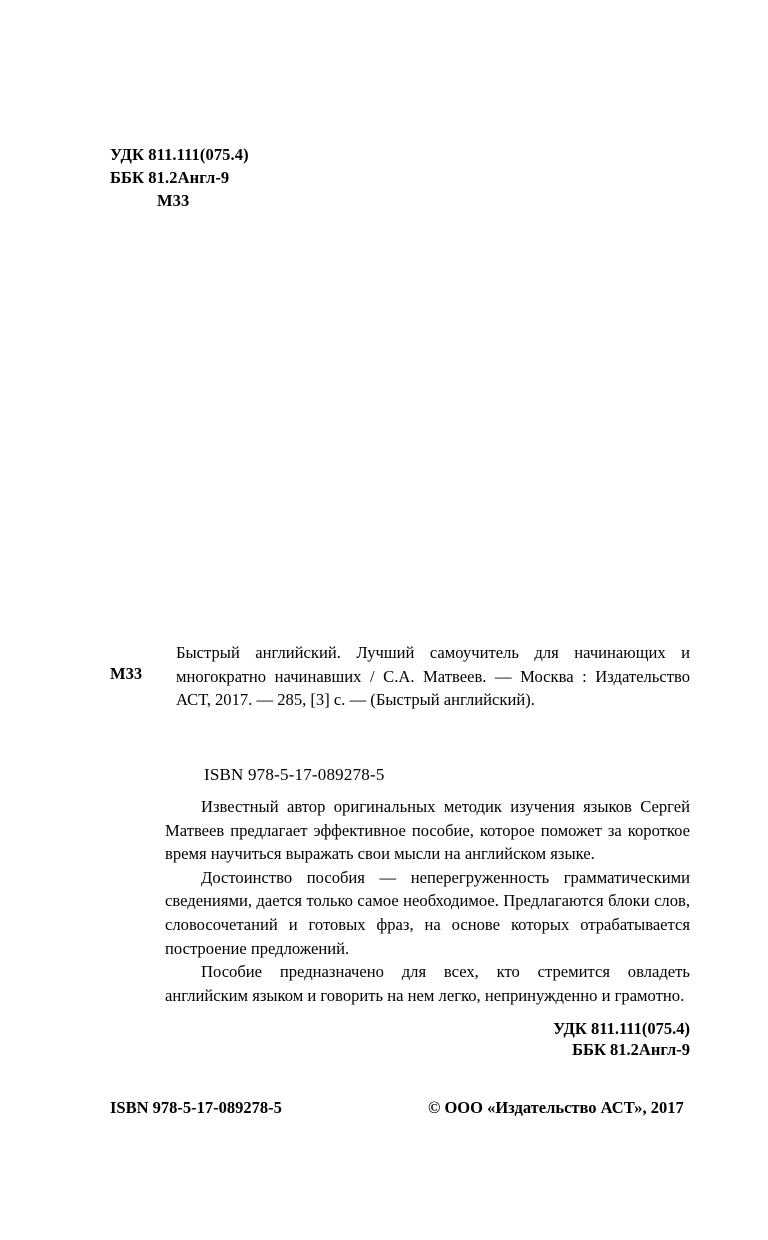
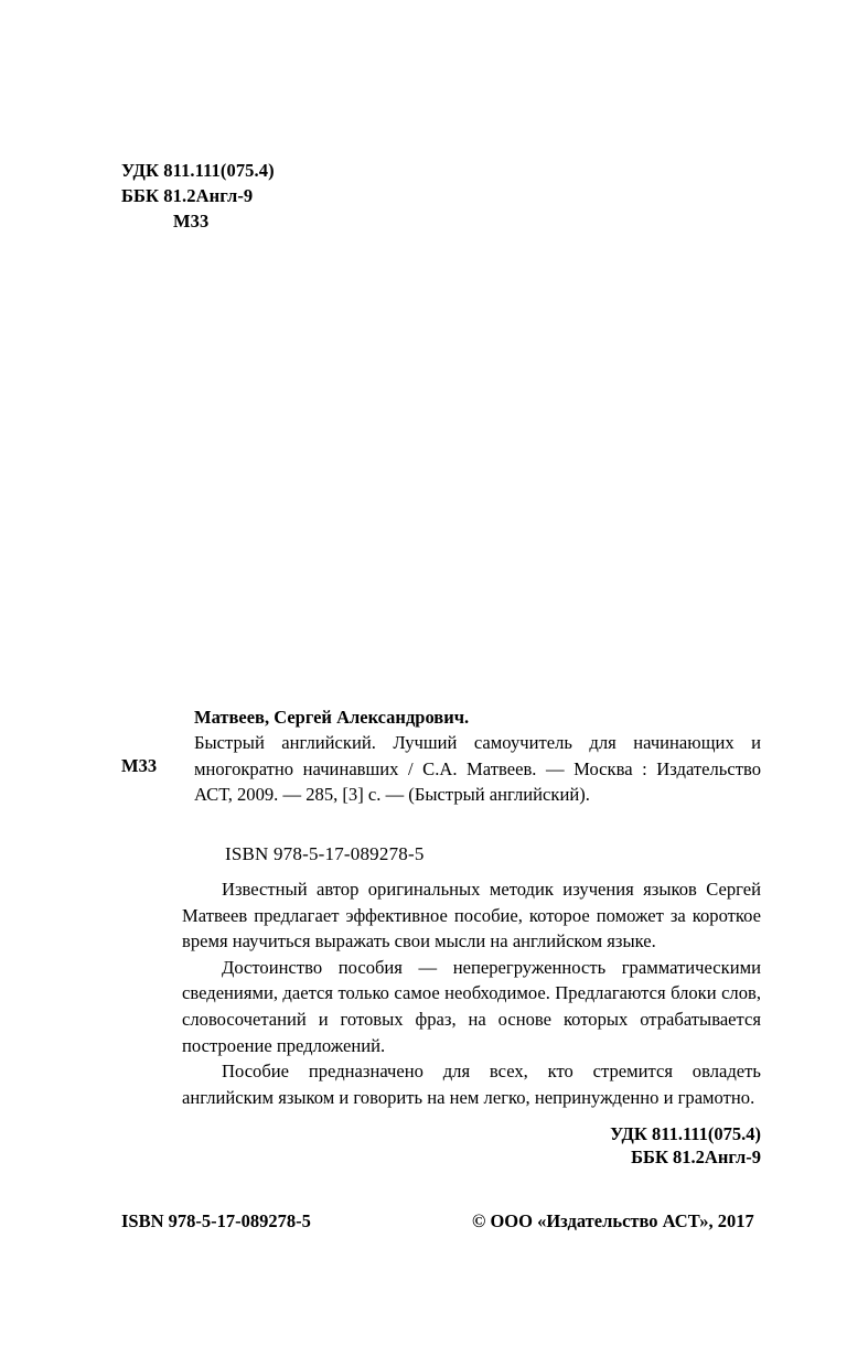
  УДК 811.111(075.4)
  ББК 81.2Англ-9
  М33
+ Матвеев, Сергей Александрович.
  М33
- Быстрый английский. Лучший самоучитель для начинающих и многократно начинавших / С.А. Матвеев. — Москва : Издательство АСТ, 2017. — 285, [3] с. — (Быстрый английский).
+ Быстрый английский. Лучший самоучитель для начинающих и многократно начинавших / С.А. Матвеев. — Москва : Издательство АСТ, 2009. — 285, [3] с. — (Быстрый английский).
  ISBN 978-5-17-089278-5
  Известный автор оригинальных методик изучения языков Сергей Матвеев предлагает эффективное пособие, которое поможет за короткое время научиться выражать свои мысли на английском языке.
  Достоинство пособия — неперегруженность грамматическими сведениями, дается только самое необходимое. Предлагаются блоки слов, словосочетаний и готовых фраз, на основе которых отрабатывается построение предложений.
  Пособие предназначено для всех, кто стремится овладеть английским языком и говорить на нем легко, непринужденно и грамотно.
  УДК 811.111(075.4)
  ББК 81.2Англ-9
  ISBN 978-5-17-089278-5
  © ООО «Издательство АСТ», 2017
